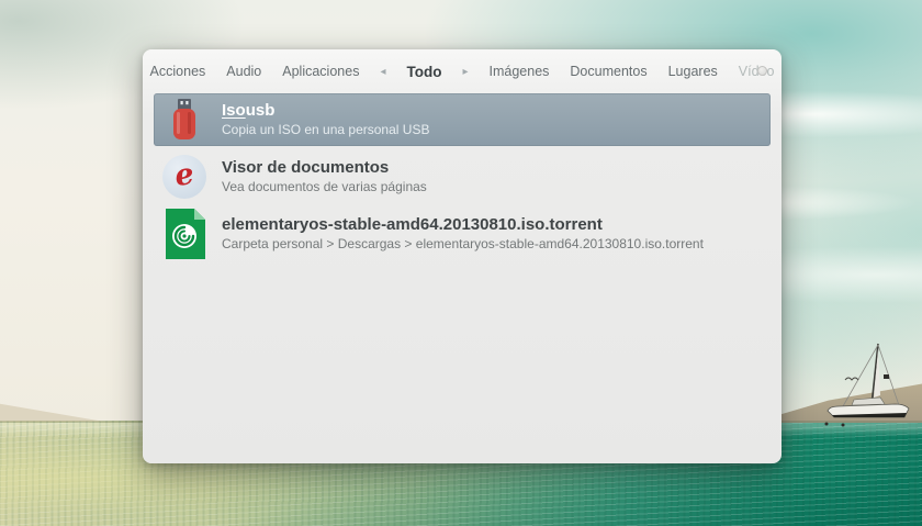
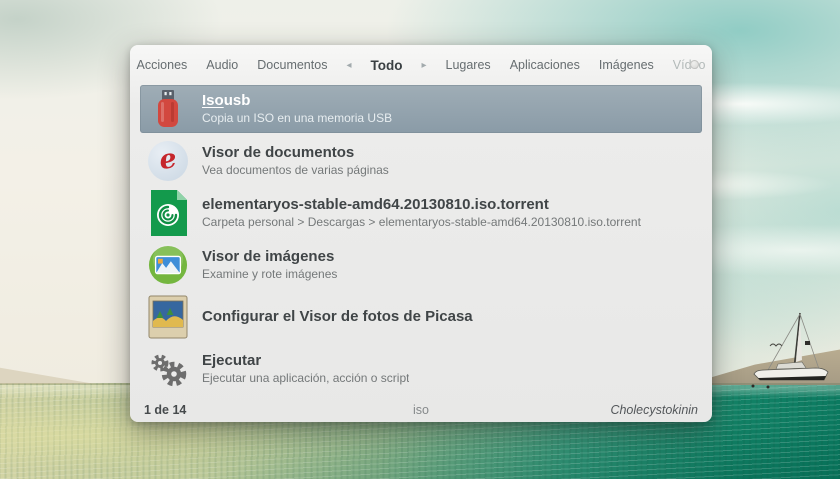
  Acciones
  Audio
- Aplicaciones
+ Documentos
  ◂
  Todo
  ▸
- Imágenes
+ Lugares
- Documentos
+ Aplicaciones
- Lugares
+ Imágenes
  Vído
  Isousb
- Copia un ISO en una personal USB
+ Copia un ISO en una memoria USB
  Visor de documentos
  Vea documentos de varias páginas
  elementaryos-stable-amd64.20130810.iso.torrent
  Carpeta personal > Descargas > elementaryos-stable-amd64.20130810.iso.torrent
+ Visor de imágenes
+ Examine y rote imágenes
+ Configurar el Visor de fotos de Picasa
+ Ejecutar
+ Ejecutar una aplicación, acción o script
+ 1 de 14
+ iso
+ Cholecystokinin
